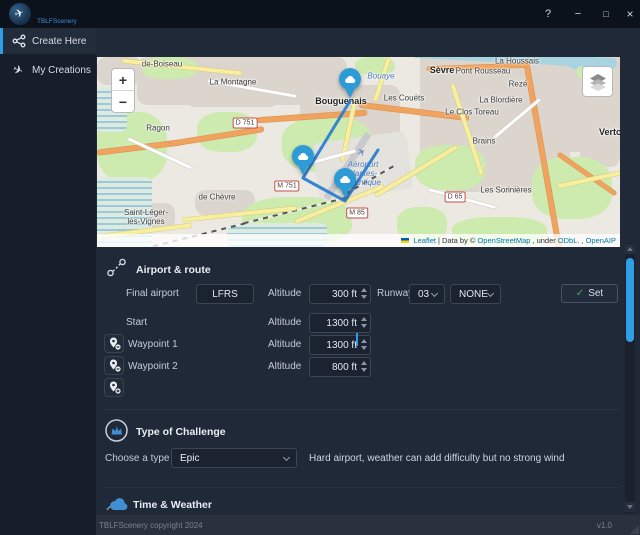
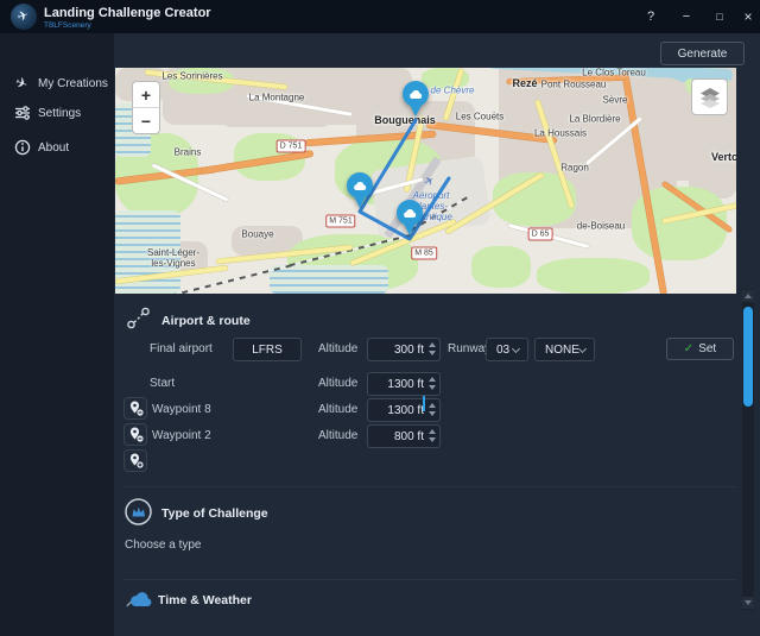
+ Landing Challenge Creator
  ?
  −
  □
  ×
- Create Here
  My Creations
+ Settings
+ About
+ Generate
- de-Boiseau
+ Les Sorinières
  La Montagne
- Ragon
+ Brains
  Bougueais
- de Chèvre
+ Bouaye
  Saint-Léger-
  les-Vignes
- Sèvre
+ Rezé
  Pont Rousseau
- La Houssais
+ Le Clos Toreau
- Rezé
+ Sèvre
  Les Couëts
  La Blordière
- Le Clos Toreau
+ La Houssais
- Brains
+ Ragon
  Verto
- Les Sorinières
+ de-Boiseau
- Bouaye
+ de Chèvre
  Aéroort
  ates-
  +
  −
- Leaflet
- | Data by ©
- OpenStreetMap
- , under
- ODbL.
- ,
- OpenAIP
  Airport & route
  Final airport
  LFRS
  Altitude
  300 ft
  Runwa
  03
  NONE
  ✓
  Set
  Start
  Altitude
  1300 ft
- Waypoint 1
+ Waypoint 8
  Altitude
  1300 f
  Waypoint 2
  Altitude
  800 ft
  Type of Challenge
  Choose a type
- Epic
- Hard airport, weather can add difficulty but no strong wind
  Time & Weather
- TBLFScenery copyright 2024
- v1.0
